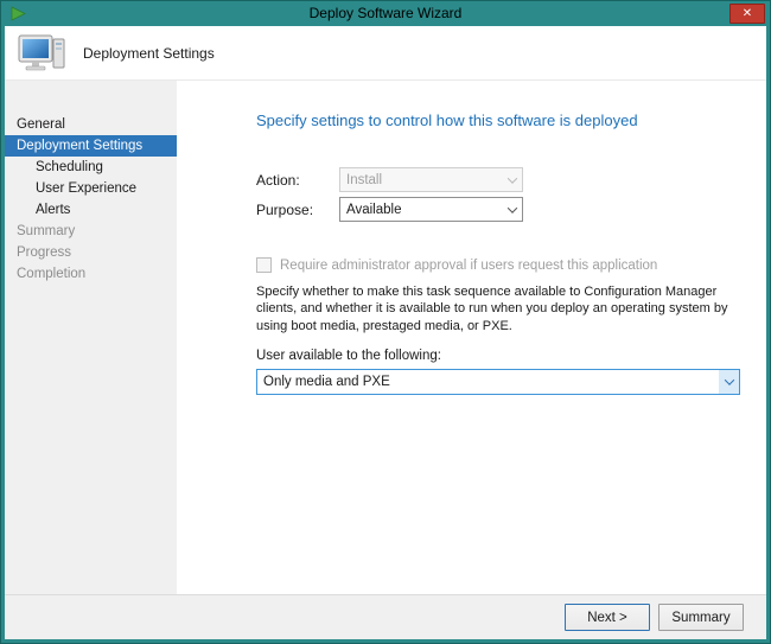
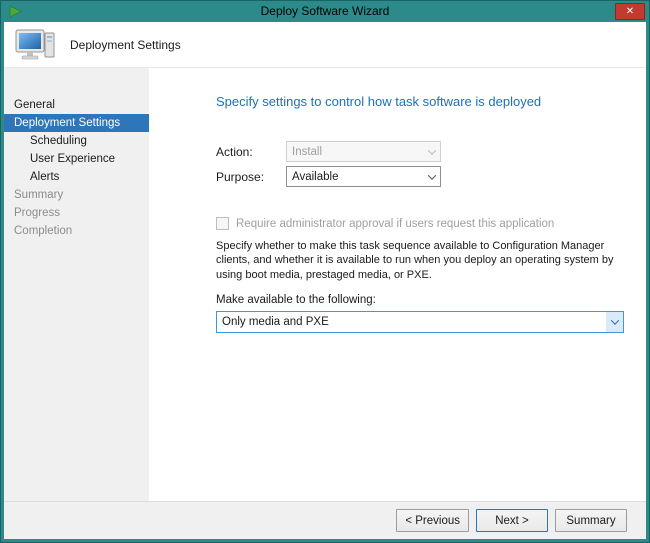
  Deploy Software Wizard
  ✕
  Deployment Settings
  General
  Deployment Settings
  Scheduling
  User Experience
  Alerts
  Summary
  Progress
  Completion
- Specify settings to control how this software is deployed
+ Specify settings to control how task software is deployed
  Action:
  Install
  Purpose:
  Available
  Require administrator approval if users request this application
  Specify whether to make this task sequence available to Configuration Manager clients, and whether it is available to run when you deploy an operating system by using boot media, prestaged media, or PXE.
- User available to the following:
+ Make available to the following:
  Only media and PXE
+ < Previous
  Next >
  Summary
